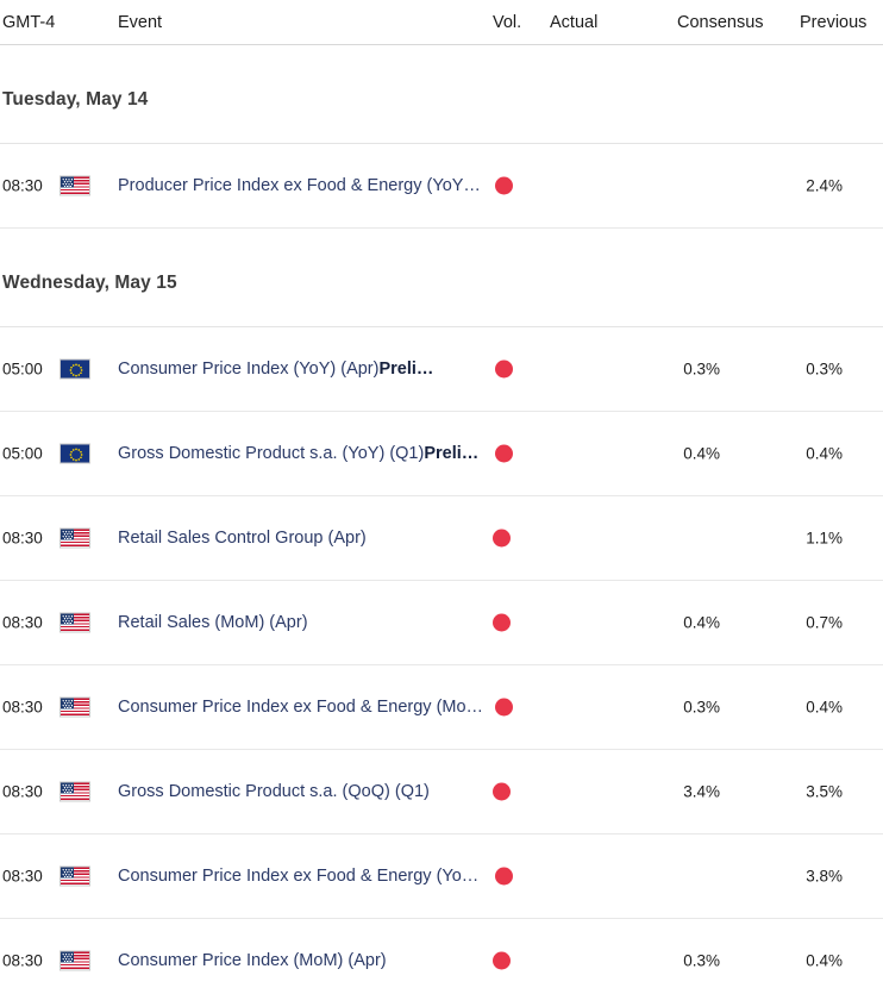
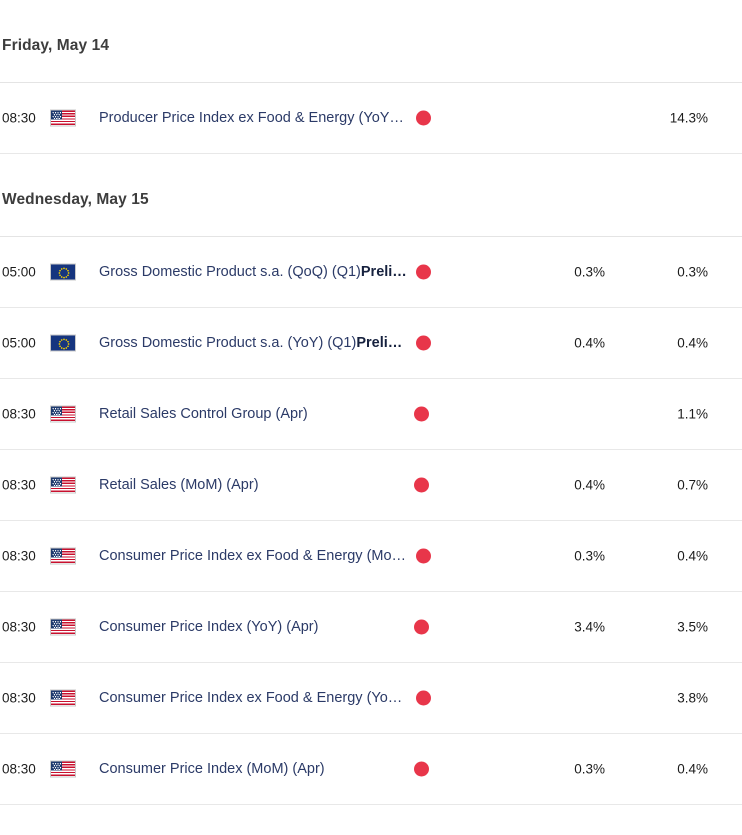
- GMT-4
- Event
- Vol.
- Actual
- Consensus
- Previous
- Tuesday, May 14
+ Friday, May 14
  08:30
  Producer Price Index ex Food & Energy (YoY…
- 2.4%
+ 14.3%
  Wednesday, May 15
  05:00
- Consumer Price Index (YoY) (Apr)Preli…
+ Gross Domestic Product s.a. (QoQ) (Q1)Preli…
  0.3%
  0.3%
  05:00
  Gross Domestic Product s.a. (YoY) (Q1)Preli…
  0.4%
  0.4%
  08:30
  Retail Sales Control Group (Apr)
  1.1%
  08:30
  Retail Sales (MoM) (Apr)
  0.4%
  0.7%
  08:30
  Consumer Price Index ex Food & Energy (Mo…
  0.3%
  0.4%
  08:30
- Gross Domestic Product s.a. (QoQ) (Q1)
+ Consumer Price Index (YoY) (Apr)
  3.4%
  3.5%
  08:30
  Consumer Price Index ex Food & Energy (Yo…
  3.8%
  08:30
  Consumer Price Index (MoM) (Apr)
  0.3%
  0.4%
